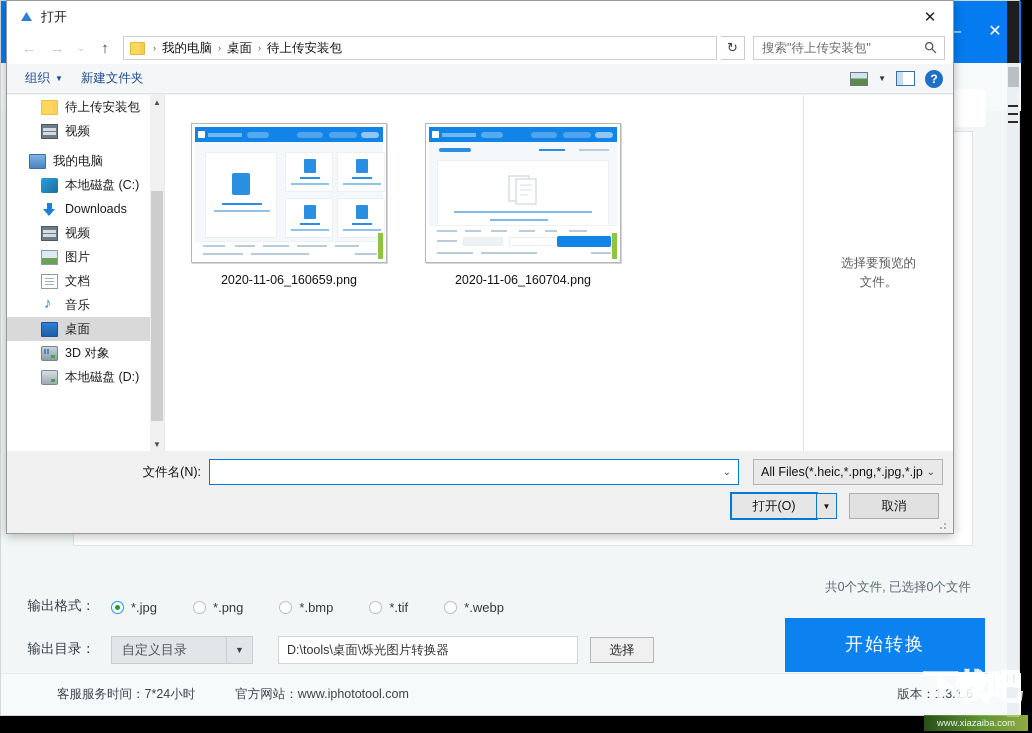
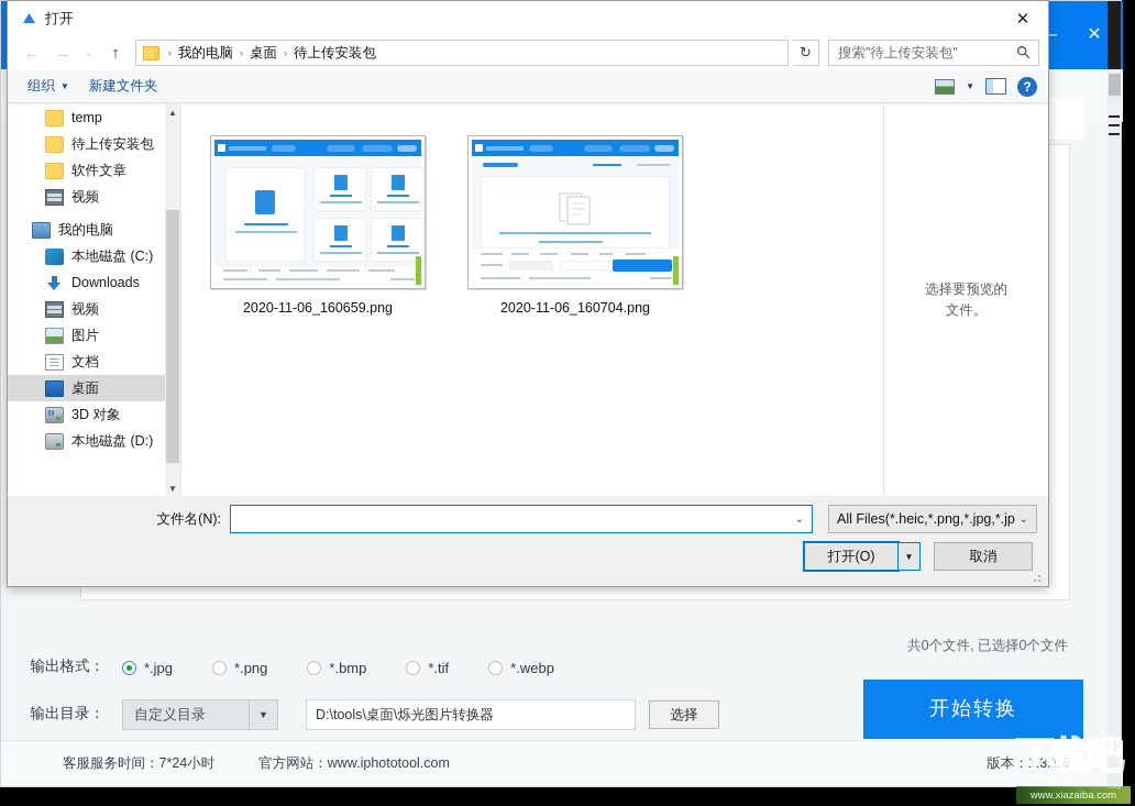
  ✕
  共0个文件, 已选择0个文件
  输出格式：
  *.jpg
  *.png
  *.bmp
  *.tif
  *.webp
  输出目录：
  自定义目录
  ▼
  D:\tools\桌面\烁光图片转换器
  选择
  开始转换
  客服服务时间：7*24小时
  官方网站：www.iphototool.com
  版本：1.3.1.6
  打开
  ✕
  ←
  →
  ⌄
  ↑
  ›
  我的电脑
  ›
  桌面
  ›
  待上传安装包
  ↻
  搜索"待上传安装包"
  组织
  ▼
  新建文件夹
  ▼
  ?
+ temp
  待上传安装包
+ 软件文章
  视频
  我的电脑
  本地磁盘 (C:)
  Downloads
  视频
  图片
  文档
- 音乐
  桌面
  3D 对象
  本地磁盘 (D:)
  ▲
  ▼
  2020-11-06_160659.png
  2020-11-06_160704.png
  选择要预览的文件。
  文件名(N):
  ⌄
  All Files(*.heic,*.png,*.jpg,*.jp
  ⌄
  打开(O)
  ▼
  取消
  下载吧
  www.xiazaiba.com
